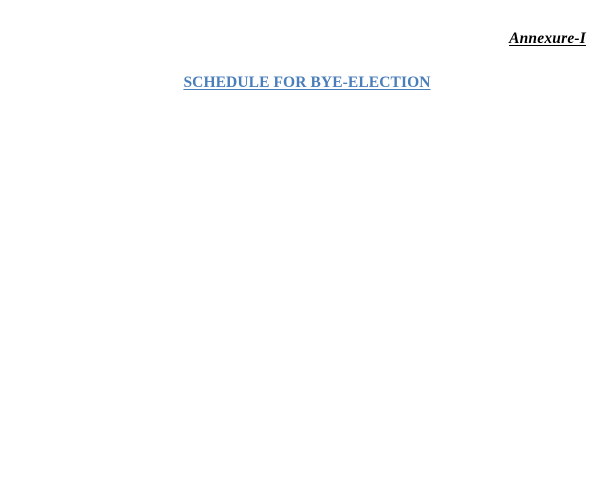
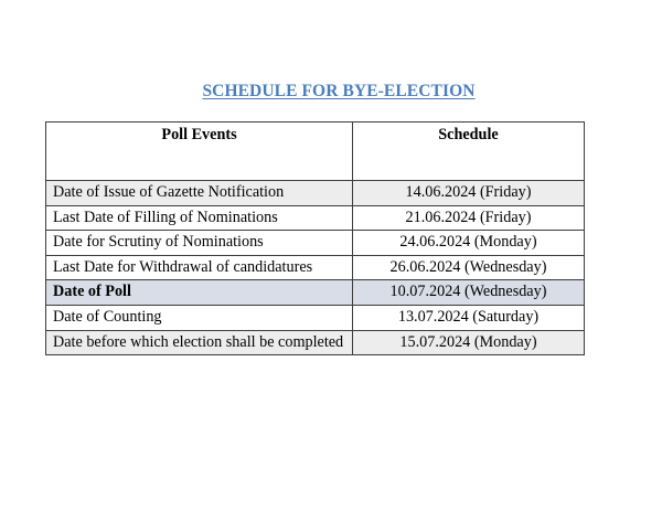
- Annexure-I
  SCHEDULE FOR BYE-ELECTION
+ Poll Events	Schedule
+ Date of Issue of Gazette Notification	14.06.2024 (Friday)
+ Last Date of Filling of Nominations	21.06.2024 (Friday)
+ Date for Scrutiny of Nominations	24.06.2024 (Monday)
+ Last Date for Withdrawal of candidatures	26.06.2024 (Wednesday)
+ Date of Poll	10.07.2024 (Wednesday)
+ Date of Counting	13.07.2024 (Saturday)
+ Date before which election shall be completed	15.07.2024 (Monday)
